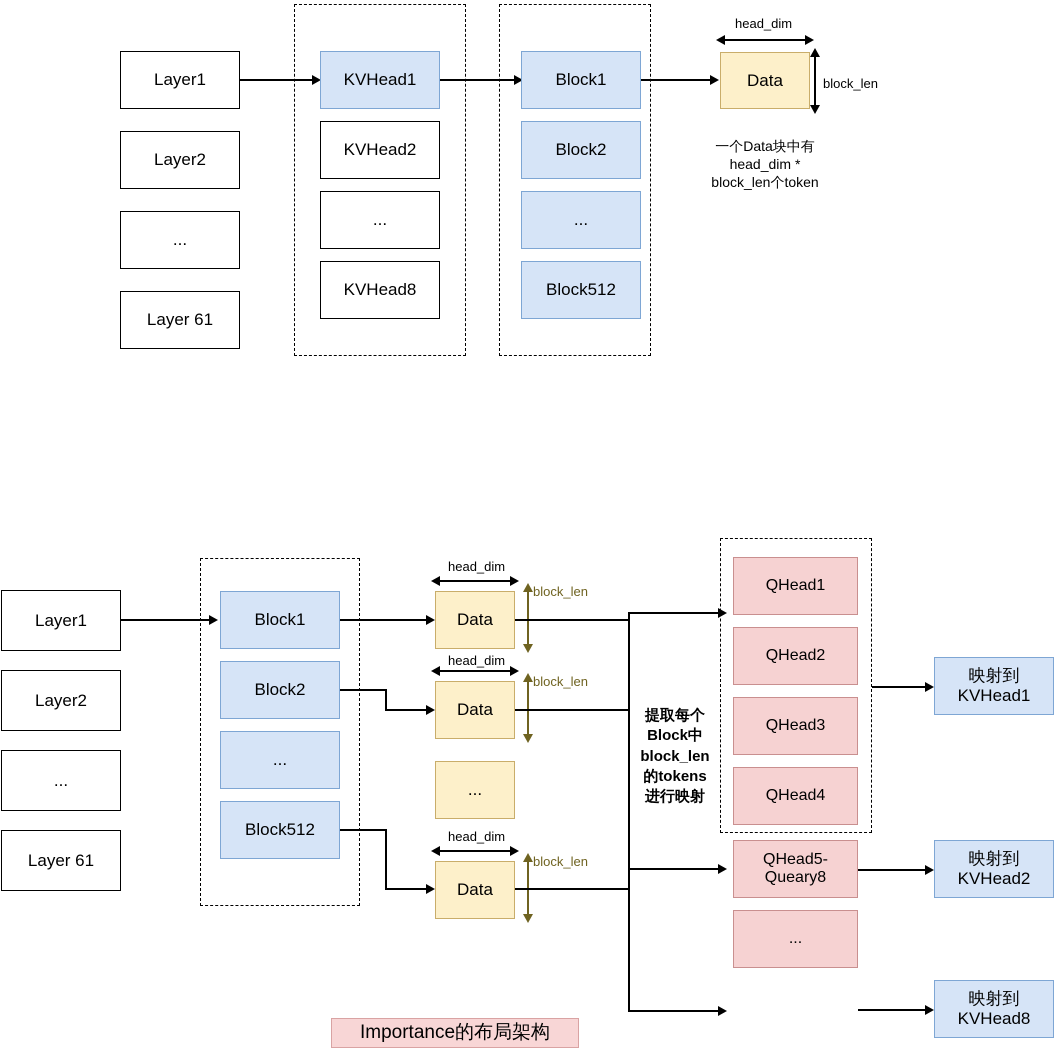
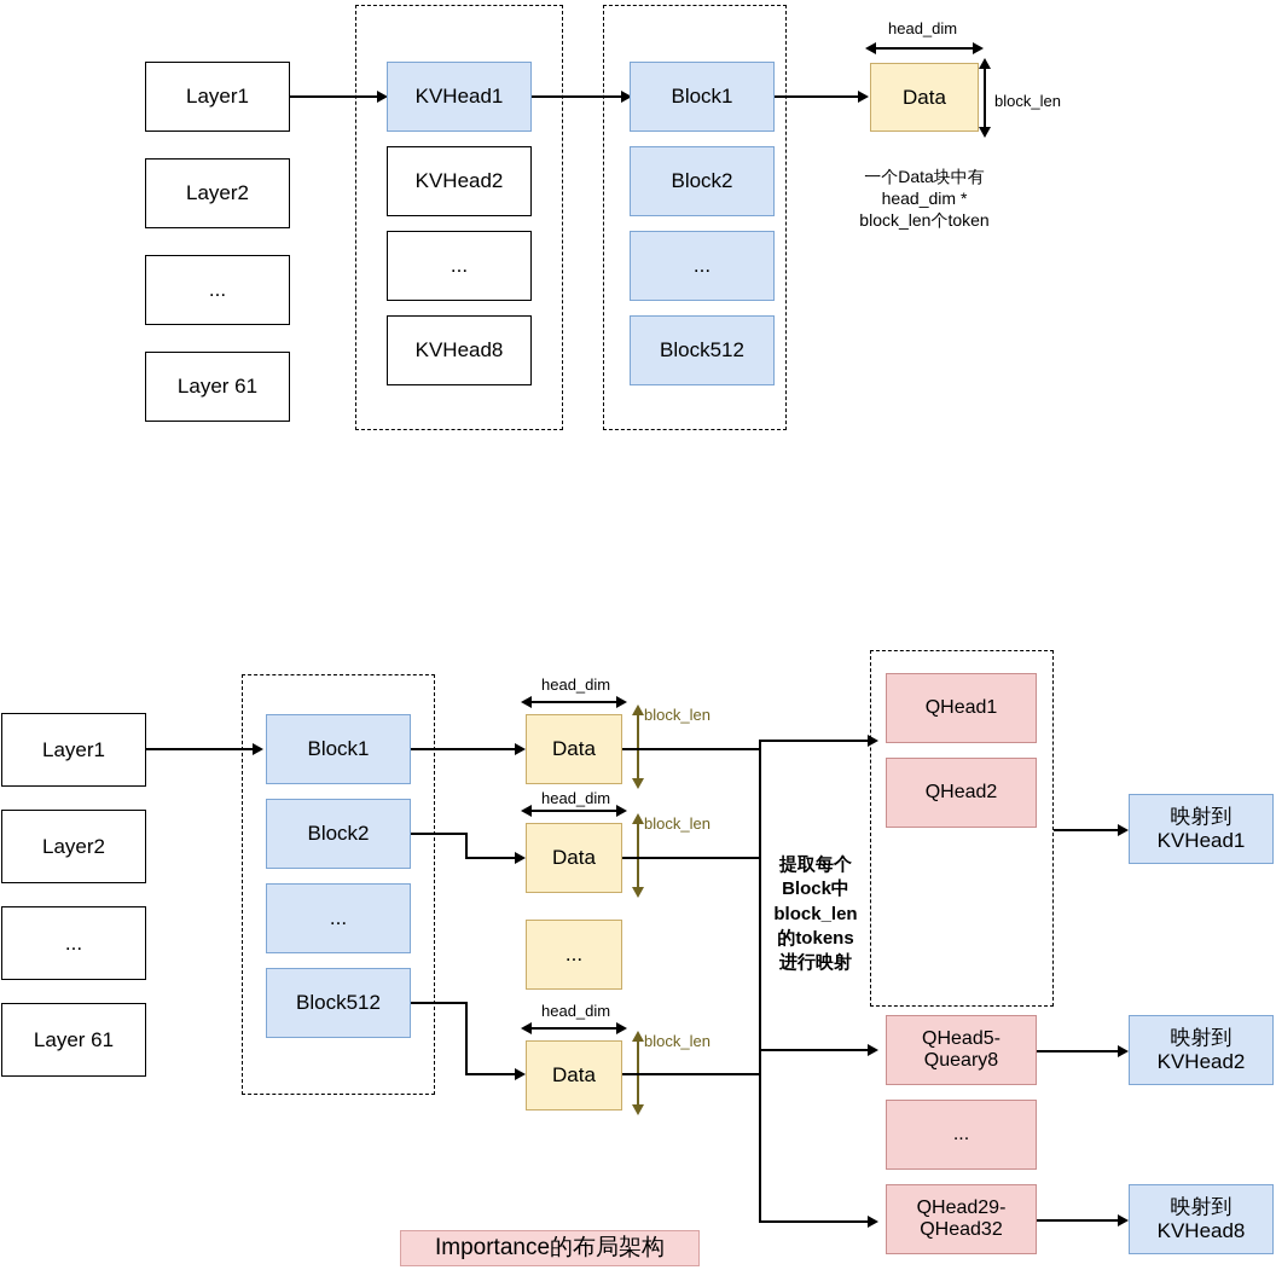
  Layer1
  Layer2
  ...
  Layer 61
  KVHead1
  KVHead2
  ...
  KVHead8
  Block1
  Block2
  ...
  Block512
  Data
  head_dim
  block_len
  一个Data块中有
  head_dim *
  block_len个token
  Layer1
  Layer2
  ...
  Layer 61
  Block1
  Block2
  ...
  Block512
  Data
  Data
  ...
  Data
  head_dim
  head_dim
  head_dim
  block_len
  block_len
  block_len
  提取每个
  Block中
  block_len
  的tokens
  进行映射
  QHead1
  QHead2
- QHead3
- QHead4
  QHead5-
  Queary8
  ...
+ QHead29-
+ QHead32
  映射到
  KVHead1
  映射到
  KVHead2
  映射到
  KVHead8
  Importance的布局架构
